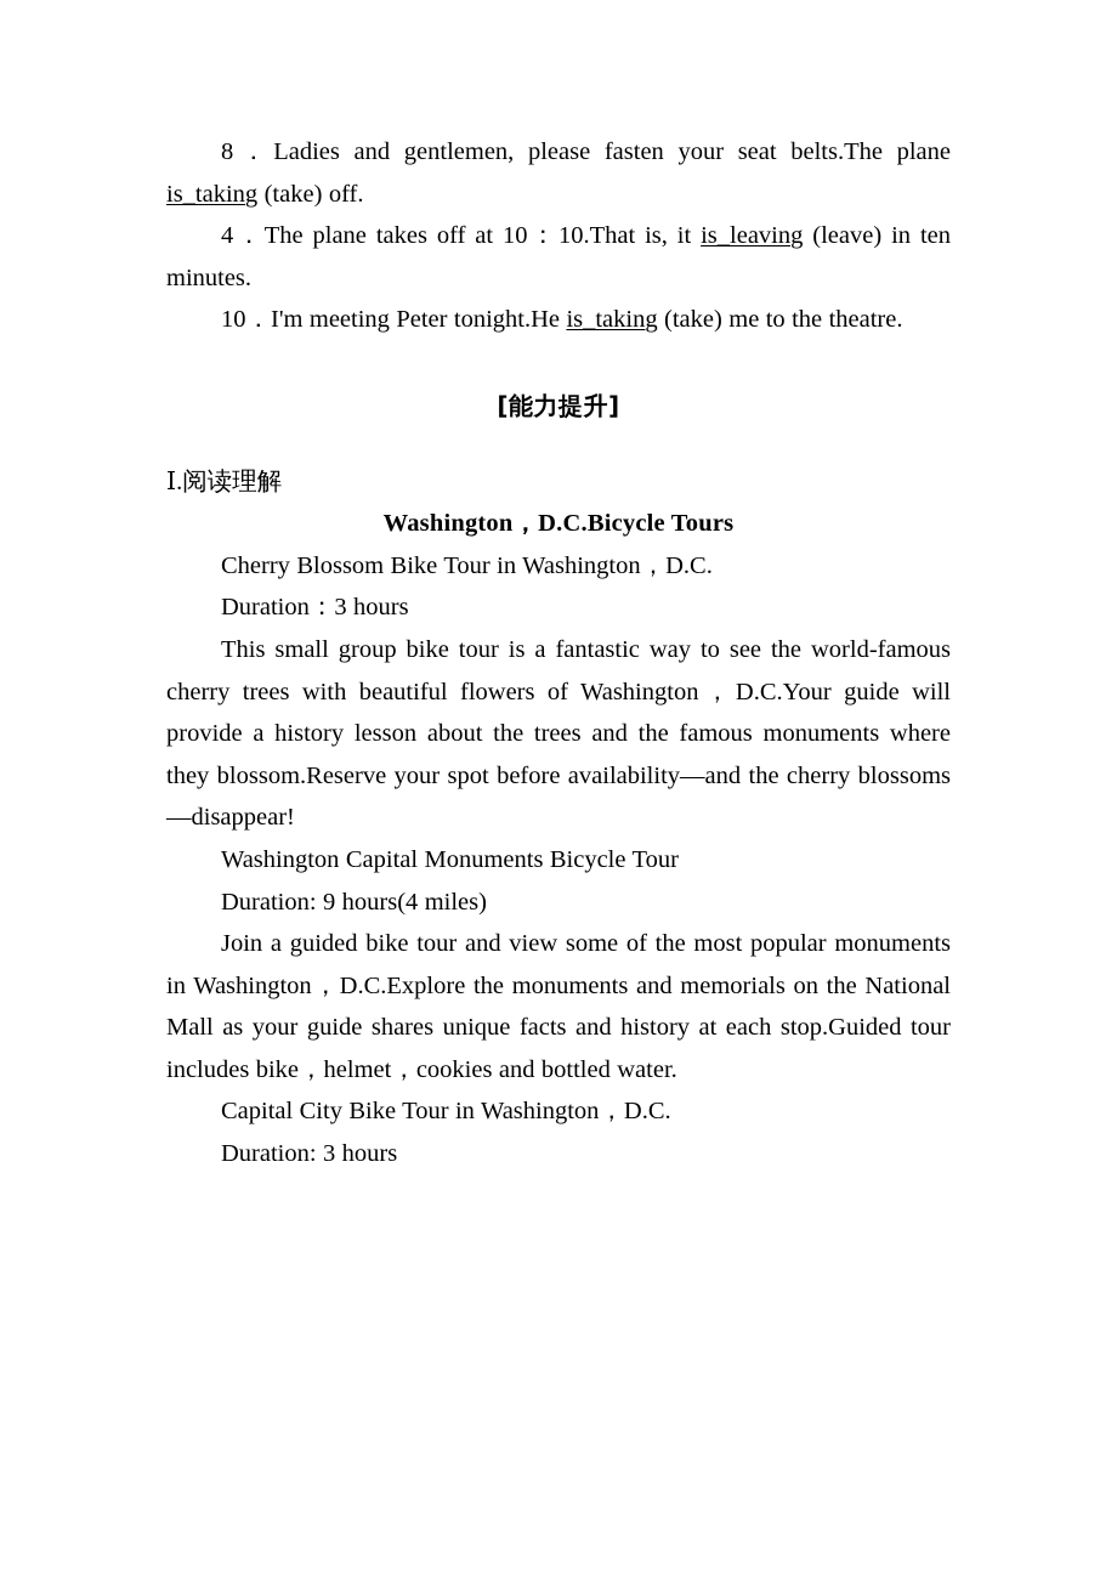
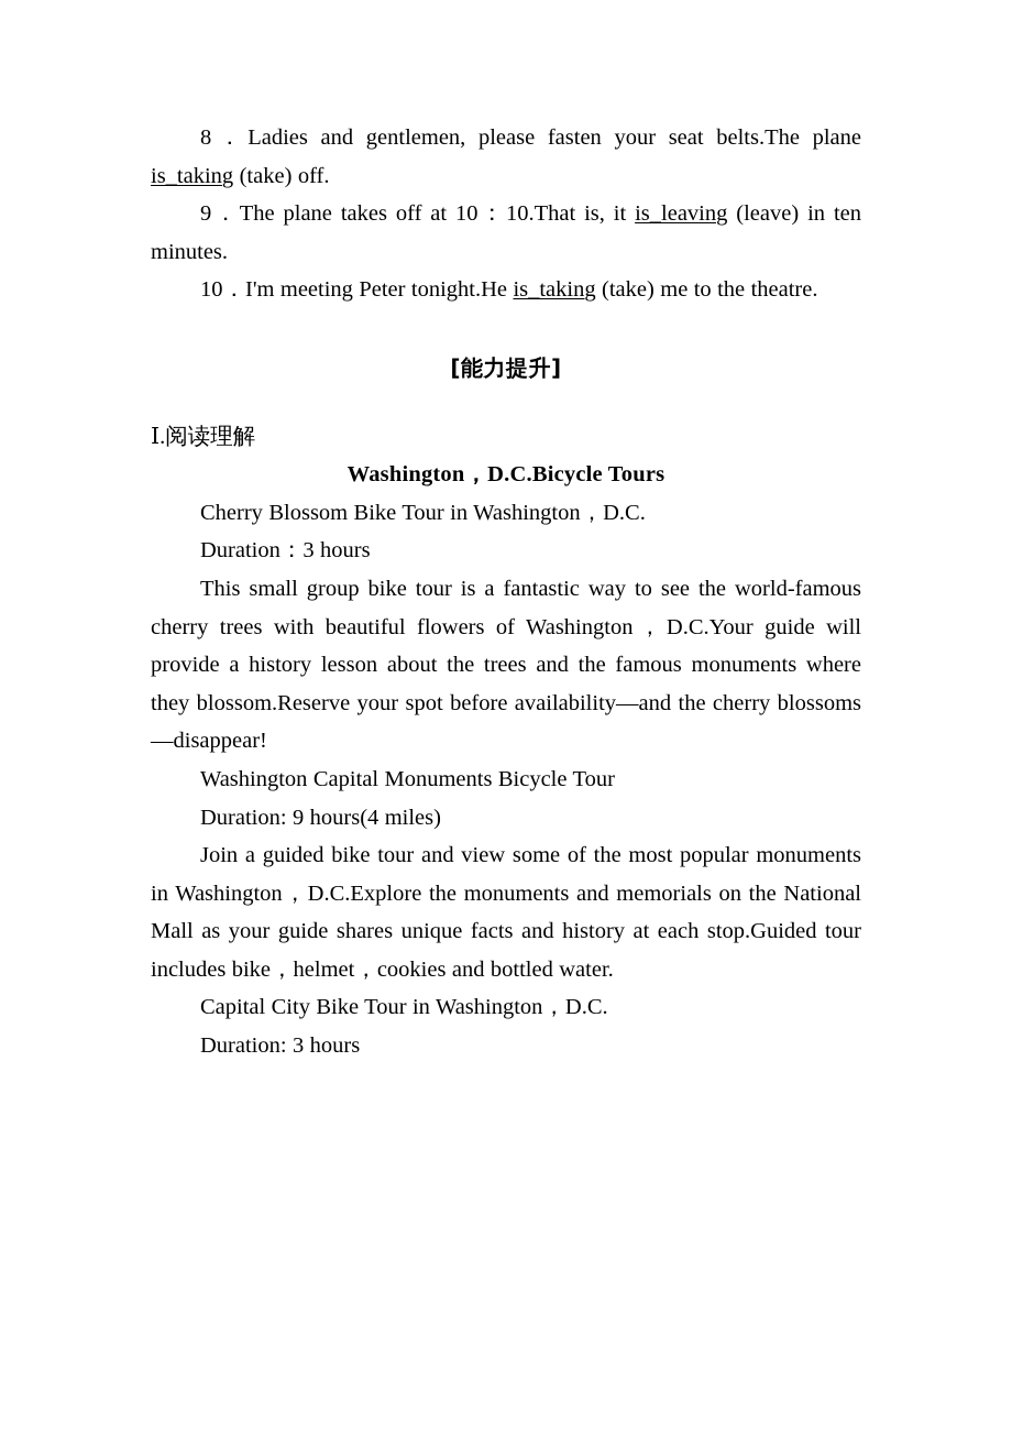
  8．Ladies and gentlemen, please fasten your seat belts.The plane is_taking (take) off.
- 4．The plane takes off at 10：10.That is, it is_leaving (leave) in ten minutes.
+ 9．The plane takes off at 10：10.That is, it is_leaving (leave) in ten minutes.
  10．I'm meeting Peter tonight.He is_taking (take) me to the theatre.
  [能力提升]
  Ⅰ.阅读理解
  Washington，D.C.Bicycle Tours
  Cherry Blossom Bike Tour in Washington，D.C.
  Duration：3 hours
  This small group bike tour is a fantastic way to see the world-famous cherry trees with beautiful flowers of Washington，D.C.Your guide will provide a history lesson about the trees and the famous monuments where they blossom.Reserve your spot before availability—and the cherry blossoms—disappear!
  Washington Capital Monuments Bicycle Tour
  Duration: 9 hours(4 miles)
  Join a guided bike tour and view some of the most popular monuments in Washington，D.C.Explore the monuments and memorials on the National Mall as your guide shares unique facts and history at each stop.Guided tour includes bike，helmet，cookies and bottled water.
  Capital City Bike Tour in Washington，D.C.
  Duration: 3 hours
